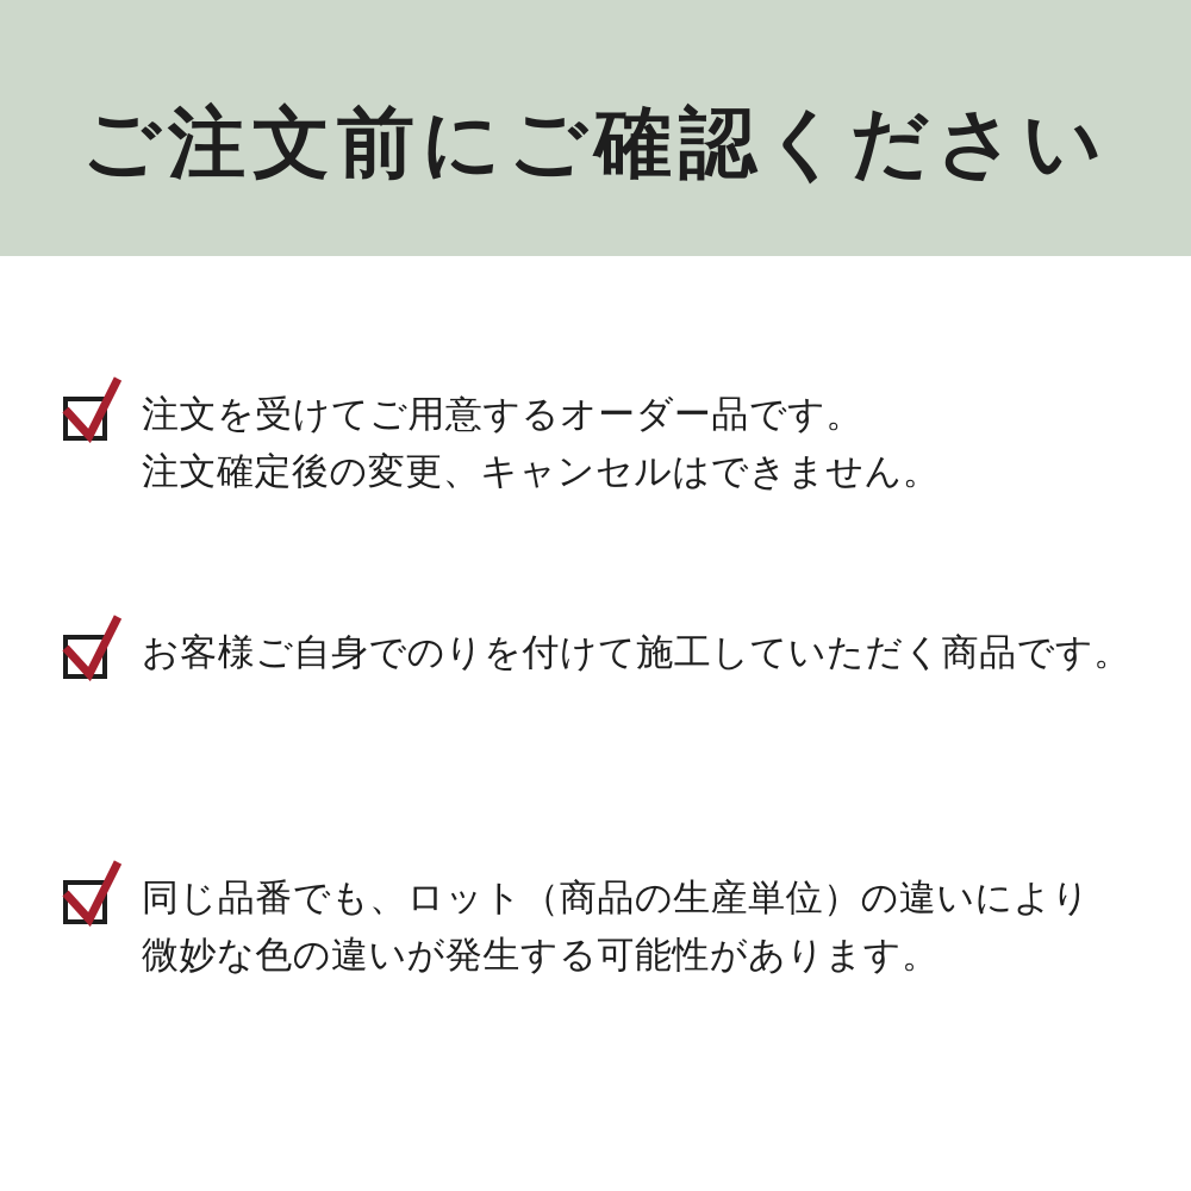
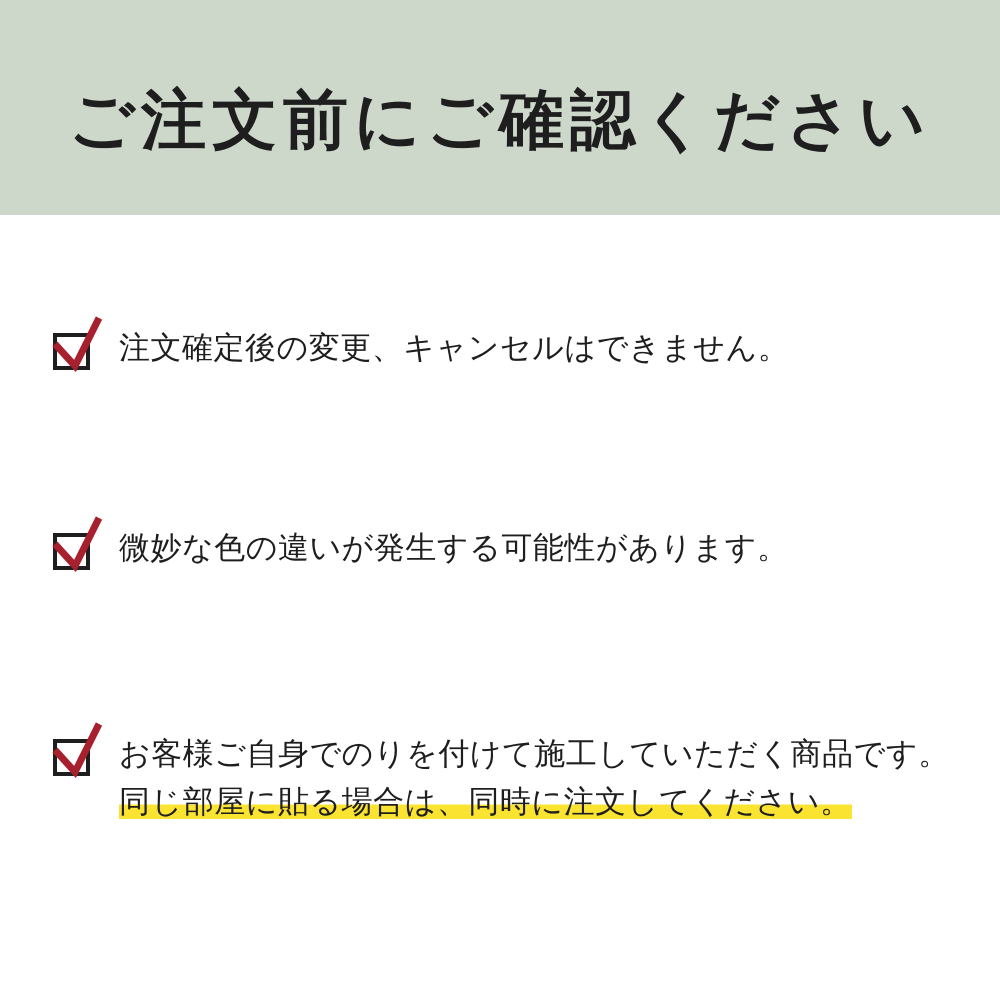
  ご注文前にご確認ください
- 注文を受けてご用意するオーダー品です。
  注文確定後の変更、キャンセルはできません。
- お客様ご自身でのりを付けて施工していただく商品です。
+ 微妙な色の違いが発生する可能性があります。
- 同じ品番でも、ロット（商品の生産単位）の違いにより
- 微妙な色の違いが発生する可能性があります。
+ お客様ご自身でのりを付けて施工していただく商品です。
+ 同じ部屋に貼る場合は、同時に注文してください。
